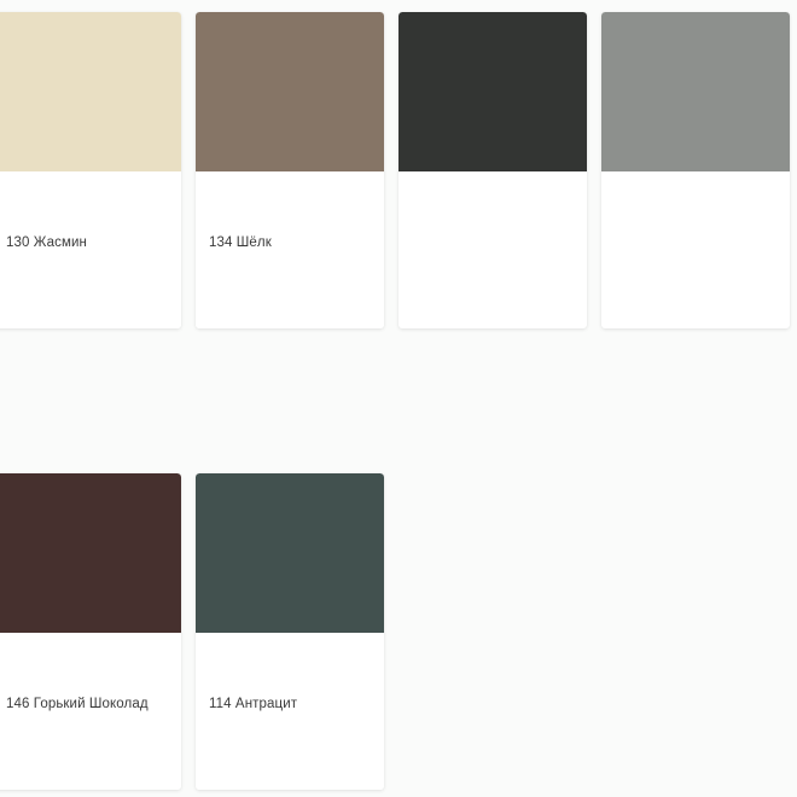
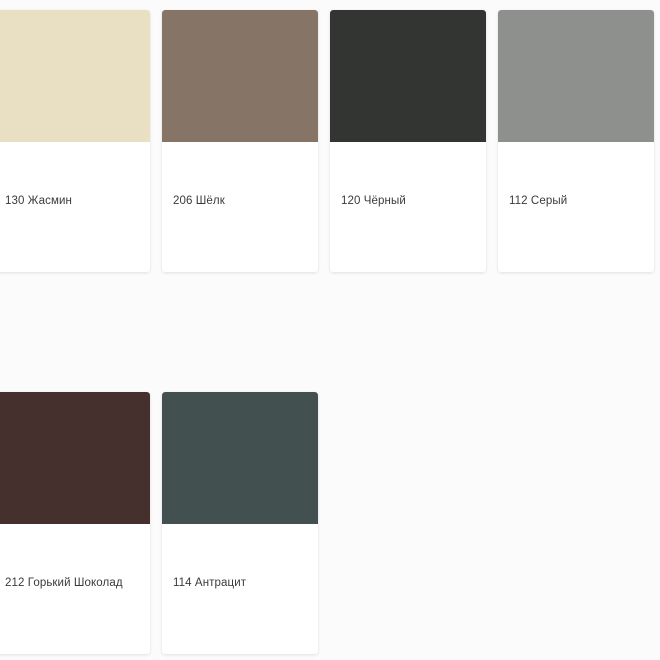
  130 Жасмин
- 134 Шёлк
+ 206 Шёлк
+ 120 Чёрный
+ 112 Серый
- 146 Горький Шоколад
+ 212 Горький Шоколад
  114 Антрацит
